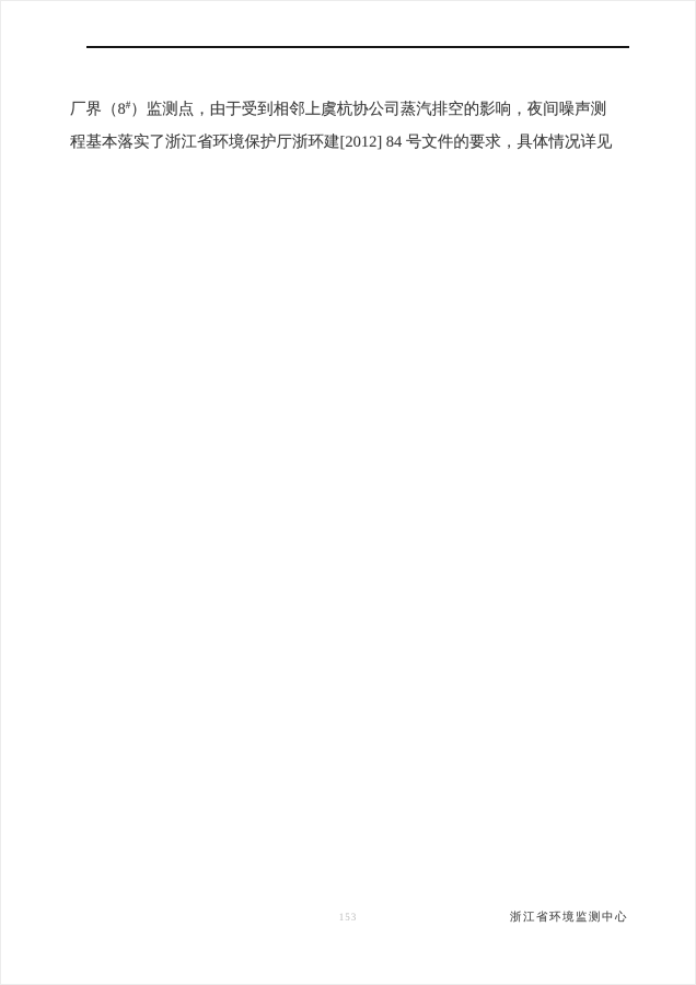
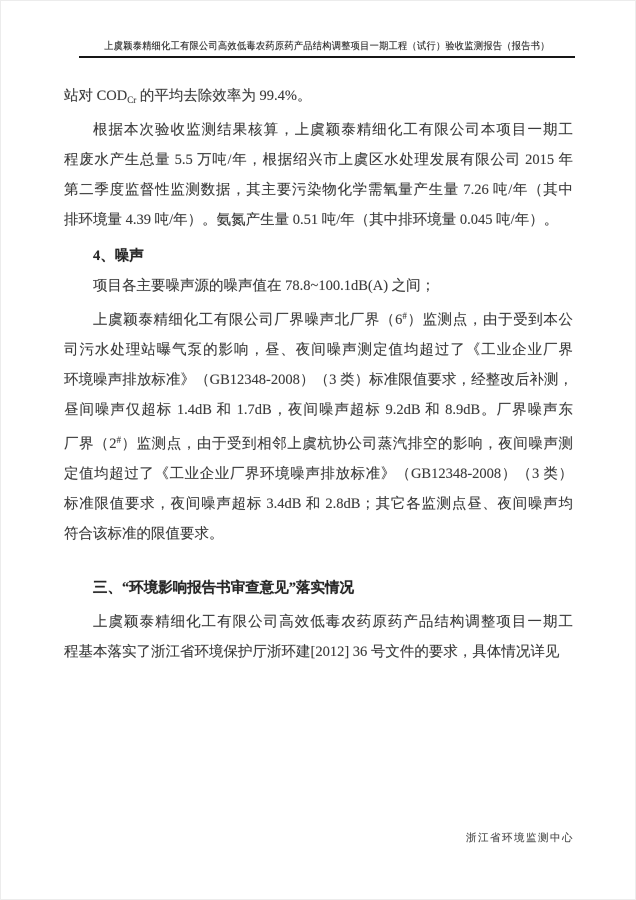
+ 上虞颖泰精细化工有限公司高效低毒农药原药产品结构调整项目一期工程（试行）验收监测报告（报告书）
+ 站对 CODCr 的平均去除效率为 99.4%。
+ 根据本次验收监测结果核算，上虞颖泰精细化工有限公司本项目一期工
+ 程废水产生总量 5.5 万吨/年，根据绍兴市上虞区水处理发展有限公司 2015 年
+ 第二季度监督性监测数据，其主要污染物化学需氧量产生量 7.26 吨/年（其中
+ 排环境量 4.39 吨/年）。氨氮产生量 0.51 吨/年（其中排环境量 0.045 吨/年）。
+ 4、噪声
+ 项目各主要噪声源的噪声值在 78.8~100.1dB(A) 之间；
+ 上虞颖泰精细化工有限公司厂界噪声北厂界（6#）监测点，由于受到本公
+ 司污水处理站曝气泵的影响，昼、夜间噪声测定值均超过了《工业企业厂界
+ 环境噪声排放标准》（GB12348-2008）（3 类）标准限值要求，经整改后补测，
+ 昼间噪声仅超标 1.4dB 和 1.7dB，夜间噪声超标 9.2dB 和 8.9dB。厂界噪声东
- 厂界（8#）监测点，由于受到相邻上虞杭协公司蒸汽排空的影响，夜间噪声测
+ 厂界（2#）监测点，由于受到相邻上虞杭协公司蒸汽排空的影响，夜间噪声测
+ 定值均超过了《工业企业厂界环境噪声排放标准》（GB12348-2008）（3 类）
+ 标准限值要求，夜间噪声超标 3.4dB 和 2.8dB；其它各监测点昼、夜间噪声均
+ 符合该标准的限值要求。
+ 三、“环境影响报告书审查意见”落实情况
+ 上虞颖泰精细化工有限公司高效低毒农药原药产品结构调整项目一期工
- 程基本落实了浙江省环境保护厅浙环建[2012] 84 号文件的要求，具体情况详见
+ 程基本落实了浙江省环境保护厅浙环建[2012] 36 号文件的要求，具体情况详见
- 153
  浙江省环境监测中心
